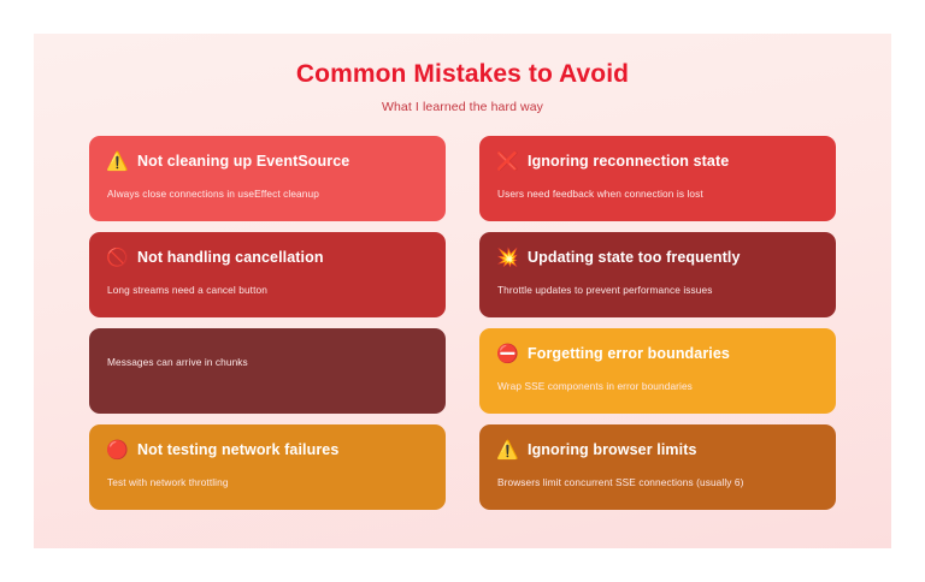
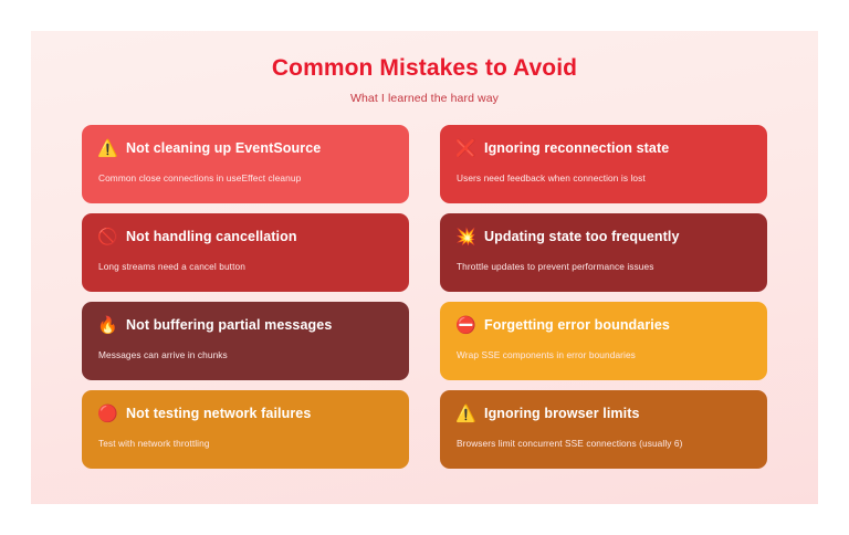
  Common Mistakes to Avoid
  What I learned the hard way
  ⚠️
  Not cleaning up EventSource
- Always close connections in useEffect cleanup
+ Common close connections in useEffect cleanup
  ❌
  Ignoring reconnection state
  Users need feedback when connection is lost
  🚫
  Not handling cancellation
  Long streams need a cancel button
  💥
  Updating state too frequently
  Throttle updates to prevent performance issues
+ 🔥
+ Not buffering partial messages
  Messages can arrive in chunks
  ⛔
  Forgetting error boundaries
  Wrap SSE components in error boundaries
  🔴
  Not testing network failures
  Test with network throttling
  ⚠️
  Ignoring browser limits
  Browsers limit concurrent SSE connections (usually 6)
